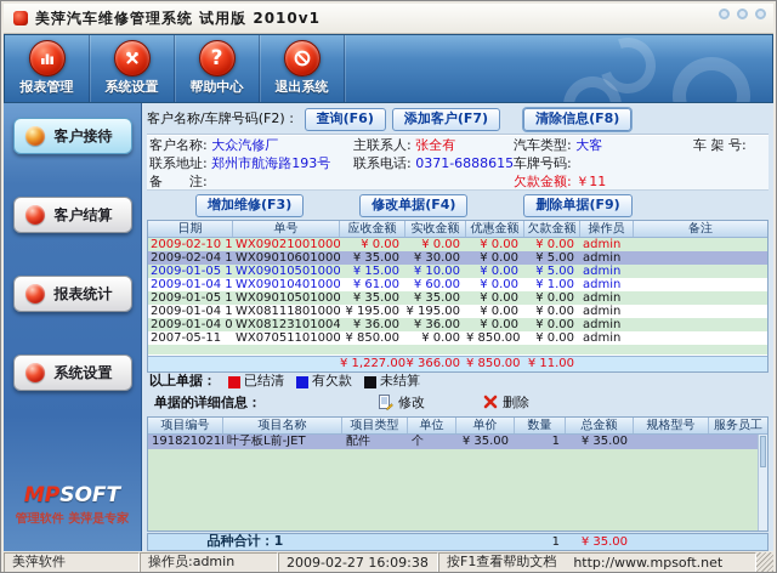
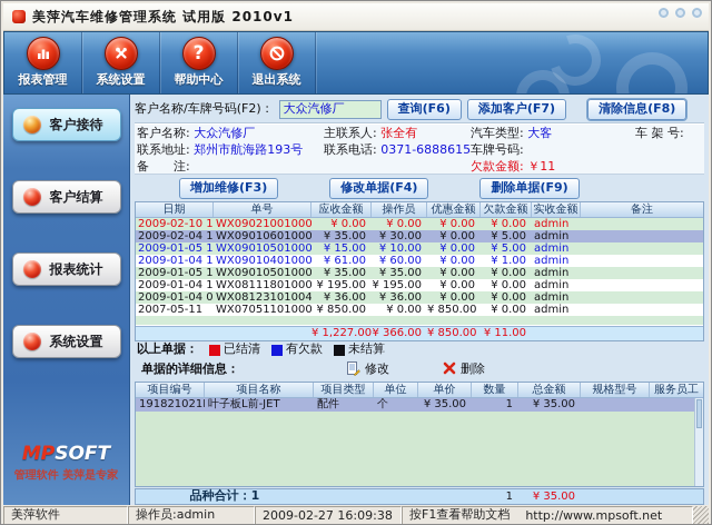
  美萍汽车维修管理系统 试用版 2010v1
  报表管理
  系统设置
  ?
  帮助中心
  退出系统
  客户接待
  客户结算
  报表统计
  系统设置
  MPSOFT
  管理软件 美萍是专家
  客户名称/车牌号码(F2)：
+ 大众汽修厂
  查询(F6)
  添加客户(F7)
  清除信息(F8)
  客户名称: 大众汽修厂
  主联系人: 张全有
  汽车类型: 大客
  车 架 号:
  联系地址: 郑州市航海路193号
  联系电话: 0371-6888615
  车牌号码:
  备 注:
  欠款金额: ￥11
  增加维修(F3)
  修改单据(F4)
  删除单据(F9)
  日期
  单号
  应收金额
- 实收金额
+ 操作员
  优惠金额
  欠款金额
- 操作员
+ 实收金额
  备注
  2009-02-10 1
  WX09021001000
  ¥ 0.00
  ¥ 0.00
  ¥ 0.00
  ¥ 0.00
  admin
  2009-02-04 1
  WX09010601000
  ¥ 35.00
  ¥ 30.00
  ¥ 0.00
  ¥ 5.00
  admin
  2009-01-05 1
  WX09010501000
  ¥ 15.00
  ¥ 10.00
  ¥ 0.00
  ¥ 5.00
  admin
  2009-01-04 1
  WX09010401000
  ¥ 61.00
  ¥ 60.00
  ¥ 0.00
  ¥ 1.00
  admin
  2009-01-05 1
  WX09010501000
  ¥ 35.00
  ¥ 35.00
  ¥ 0.00
  ¥ 0.00
  admin
  2009-01-04 1
  WX08111801000
  ¥ 195.00
  ¥ 195.00
  ¥ 0.00
  ¥ 0.00
  admin
  2009-01-04 0
  WX08123101004
  ¥ 36.00
  ¥ 36.00
  ¥ 0.00
  ¥ 0.00
  admin
  2007-05-11
  WX07051101000
  ¥ 850.00
  ¥ 0.00
  ¥ 850.00
  ¥ 0.00
  admin
  ¥ 1,227.00
  ¥ 366.00
  ¥ 850.00
  ¥ 11.00
  以上单据：
  已结清
  有欠款
  未结算
  单据的详细信息：
  修改
  删除
  项目编号
  项目名称
  项目类型
  单位
  单价
  数量
  总金额
  规格型号
  服务员工
  191821021
  叶子板L前-JET
  配件
  个
  ¥ 35.00
  1
  ¥ 35.00
  品种合计：1
  1
  ¥ 35.00
  美萍软件
  操作员:admin
  2009-02-27 16:09:38
  按F1查看帮助文档
  http://www.mpsoft.net
